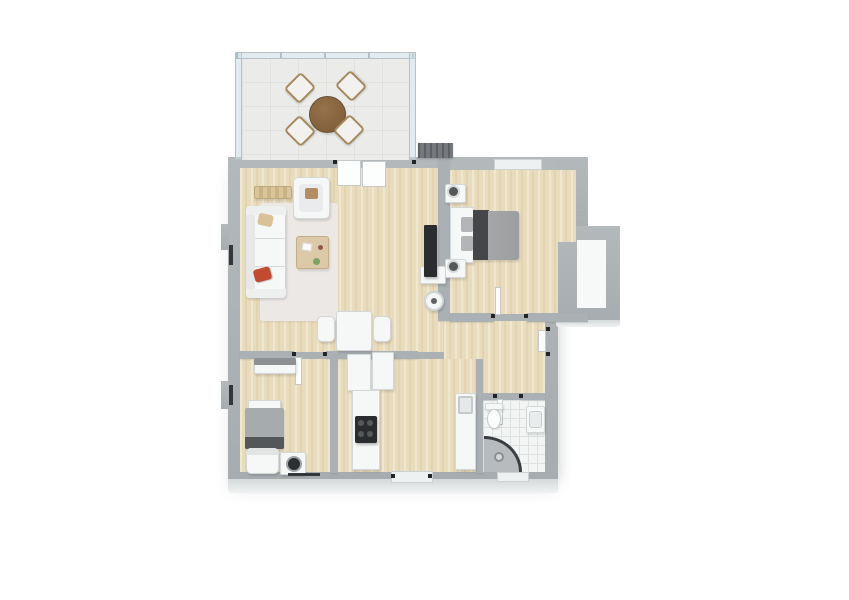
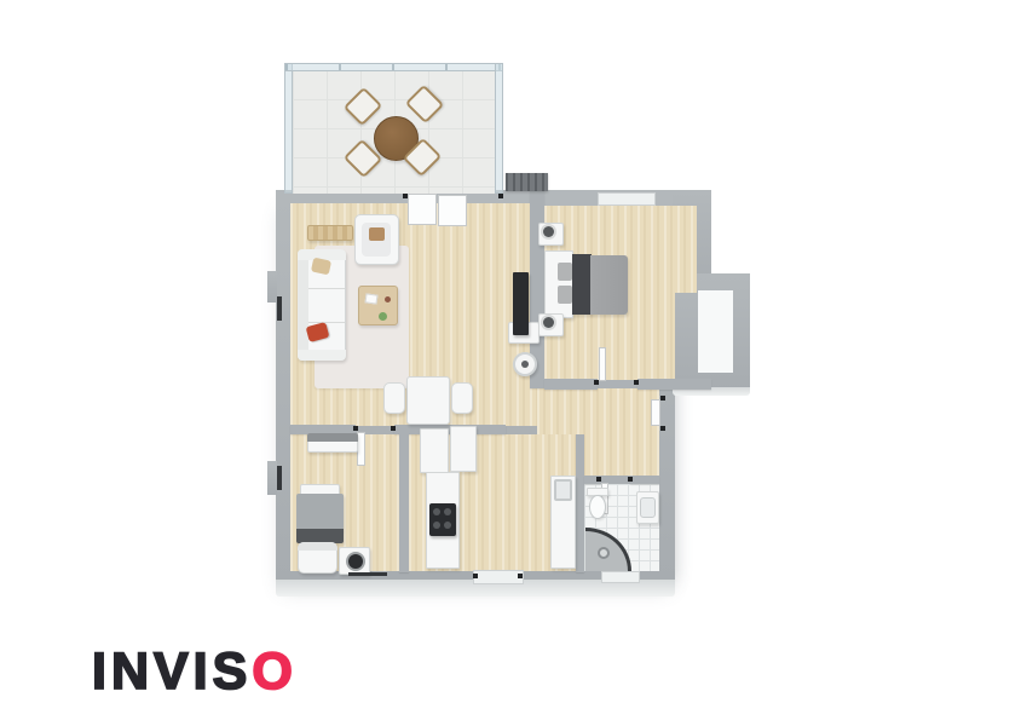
+ INVISO
